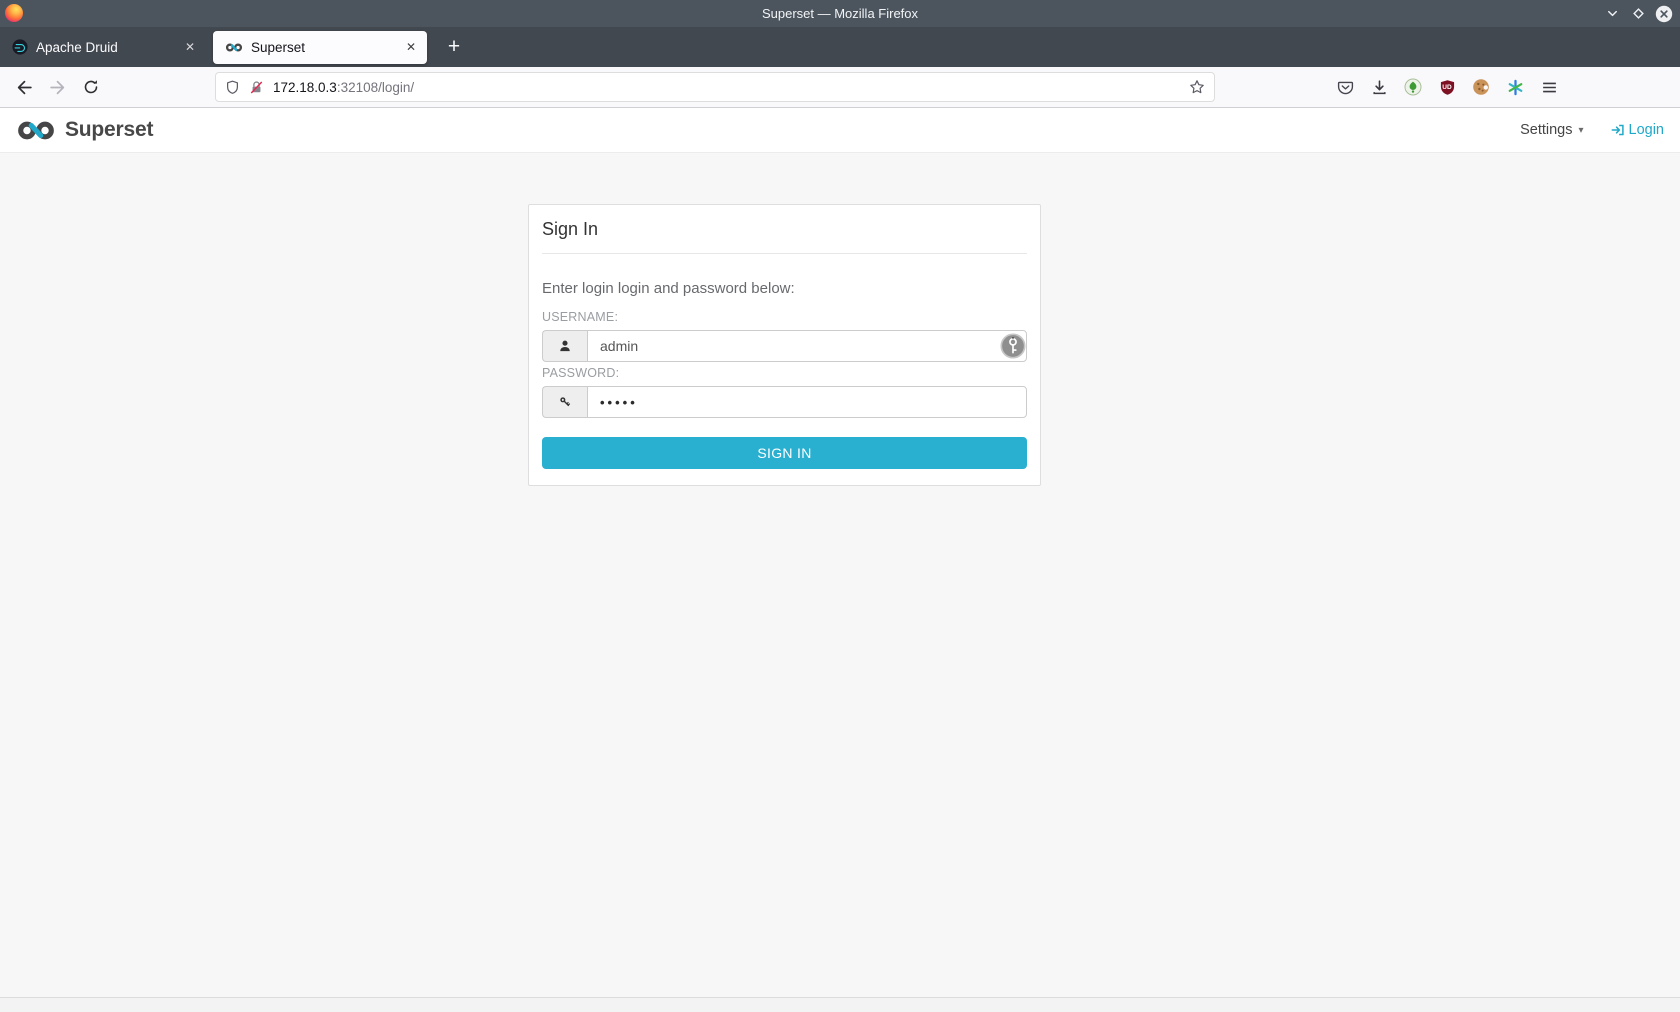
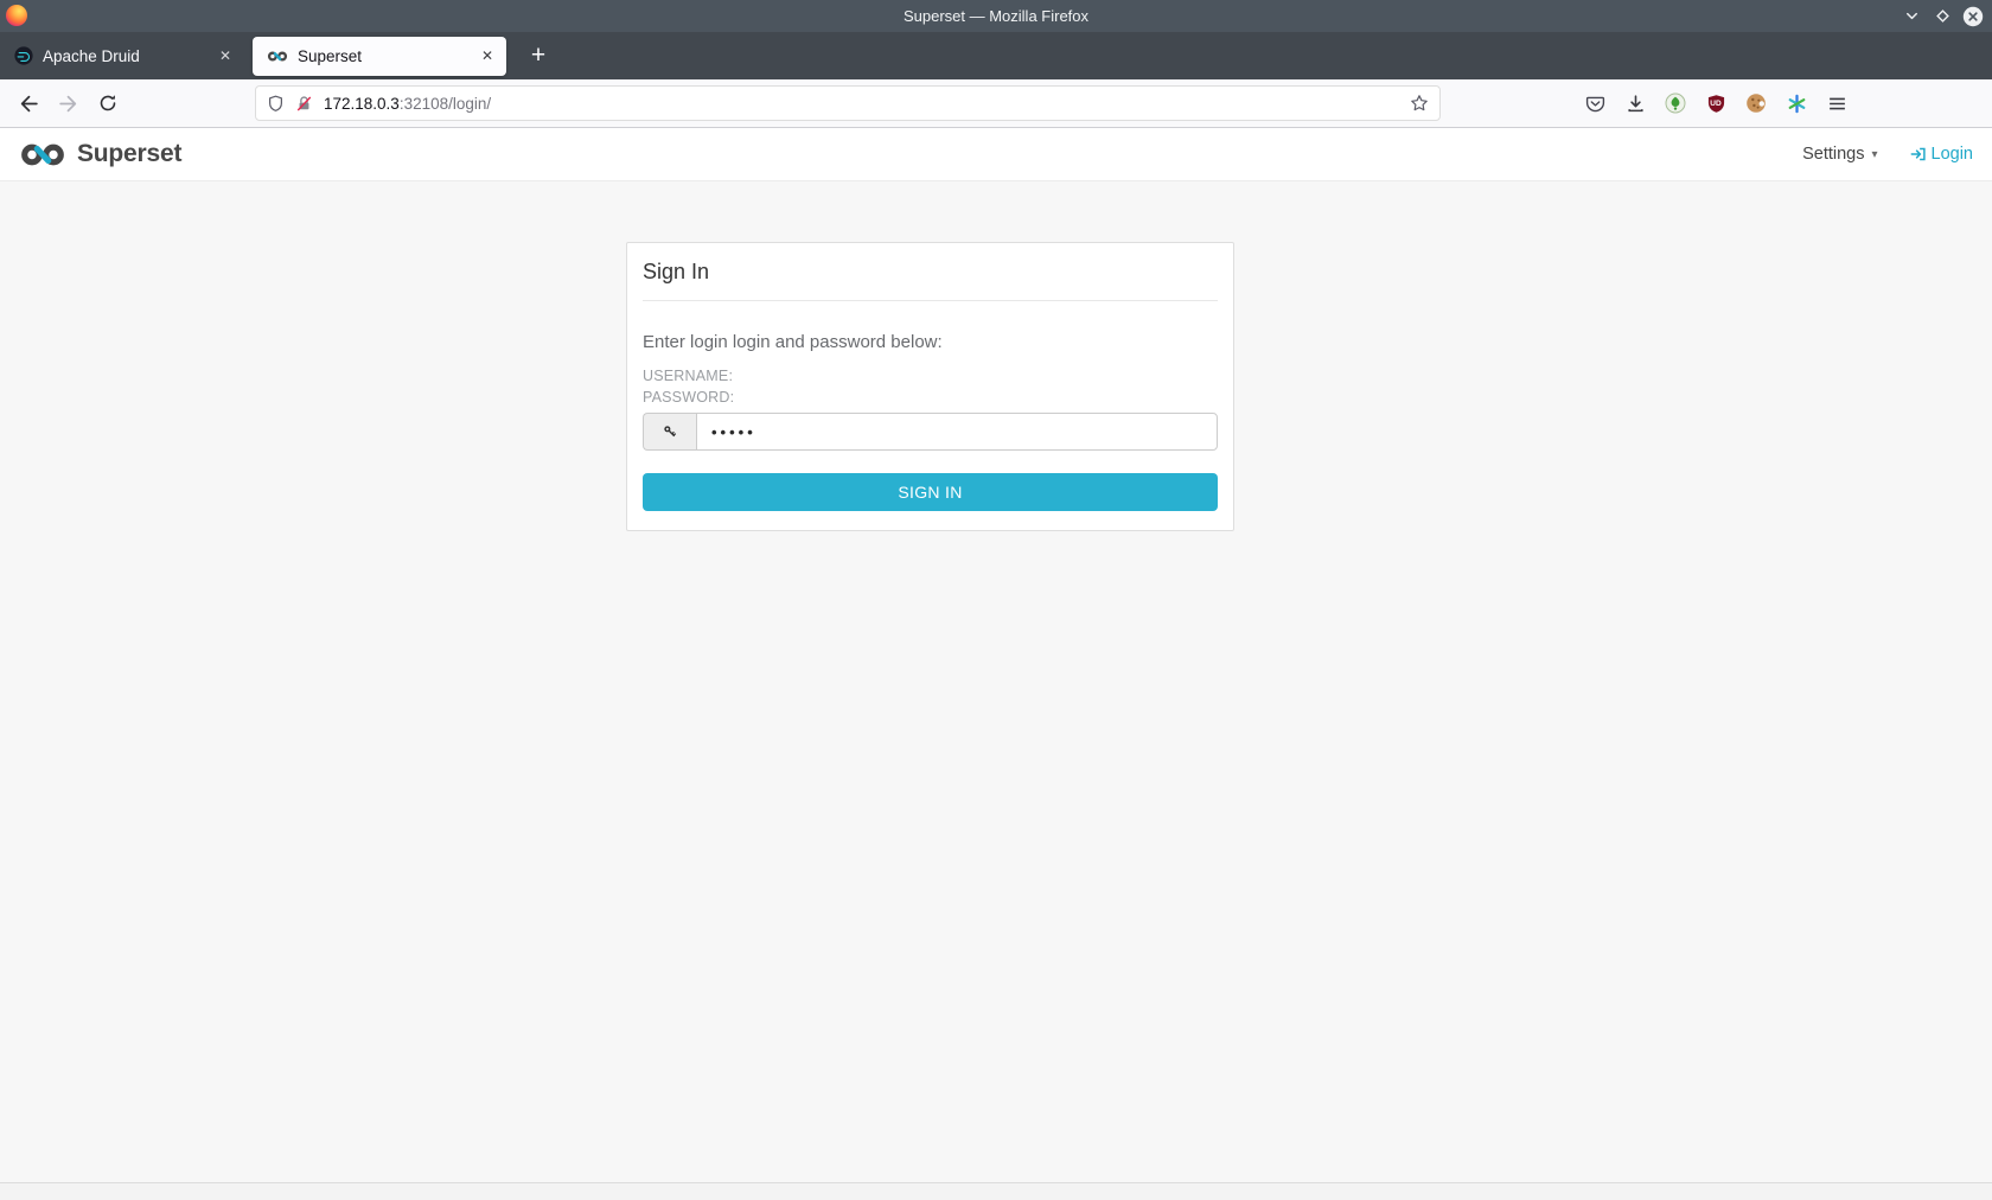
  Superset — Mozilla Firefox
  Apache Druid
  ✕
  Superset
  ✕
  +
  172.18.0.3
  :32108/login/
  Superset
  Settings
  ▾
  Login
  Sign In
  Enter login login and password below:
  USERNAME:
- admin
  PASSWORD:
  •••••
  SIGN IN
